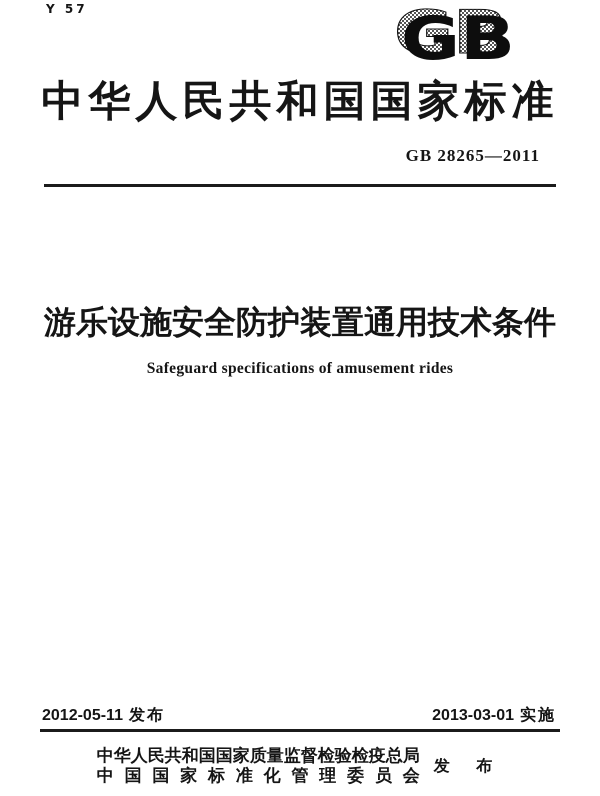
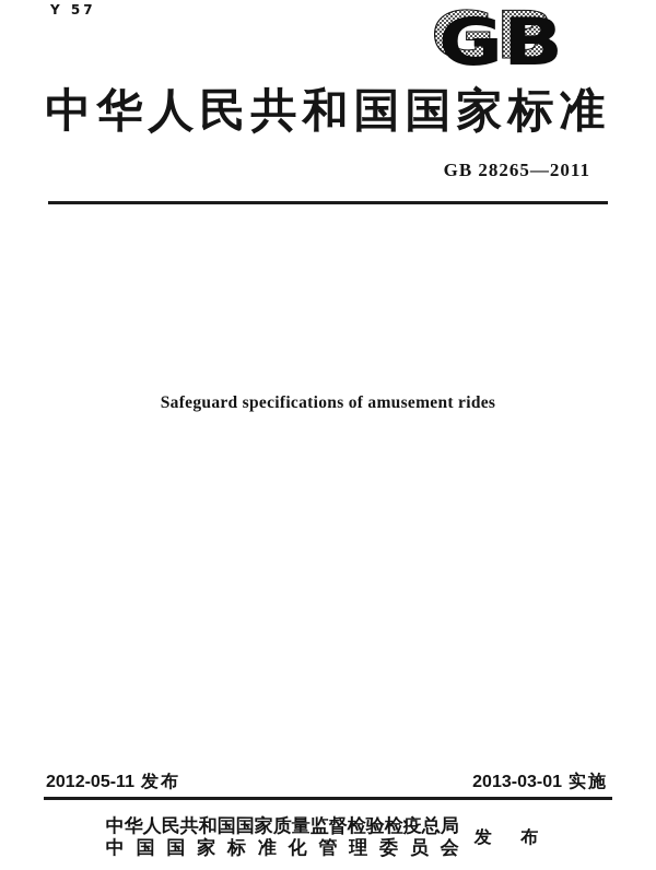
  Y 57
  GB
  中华人民共和国国家标准
  GB 28265—2011
- 游乐设施安全防护装置通用技术条件
  Safeguard specifications of amusement rides
  2012-05-11 发布
  2013-03-01 实施
  中华人民共和国国家质量监督检验检疫总局
  中国国家标准化管理委员会
  发 布
